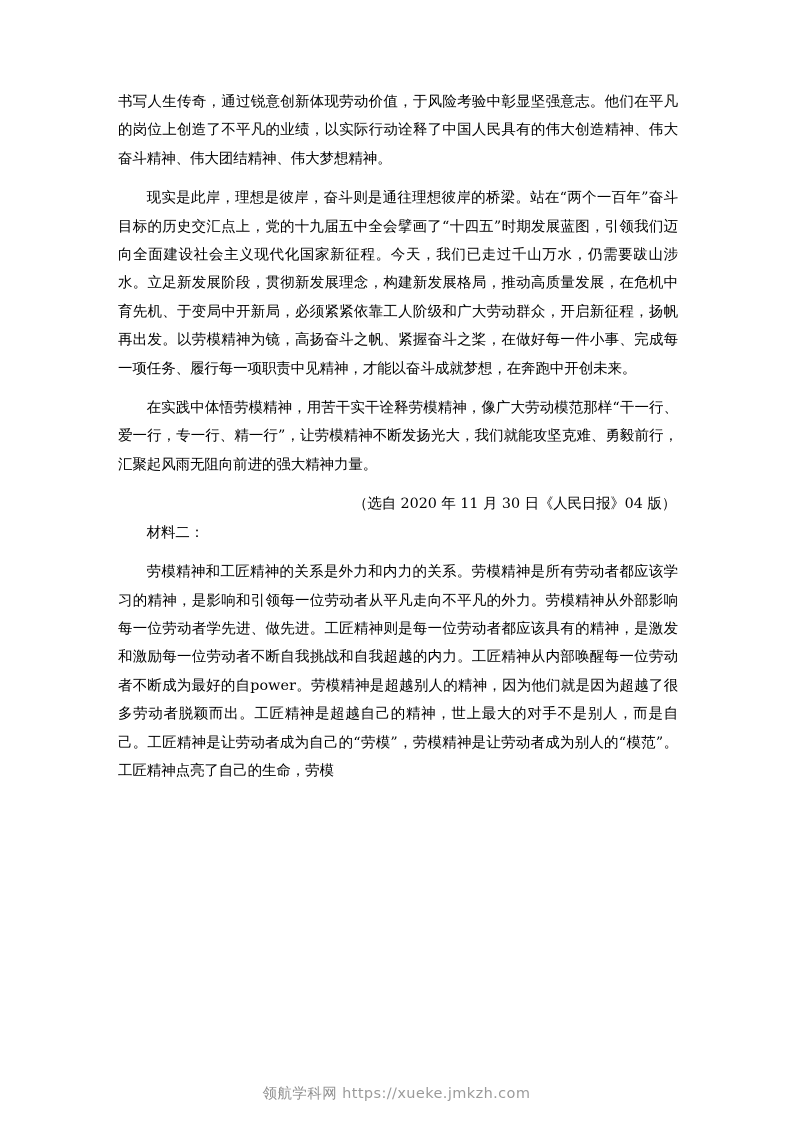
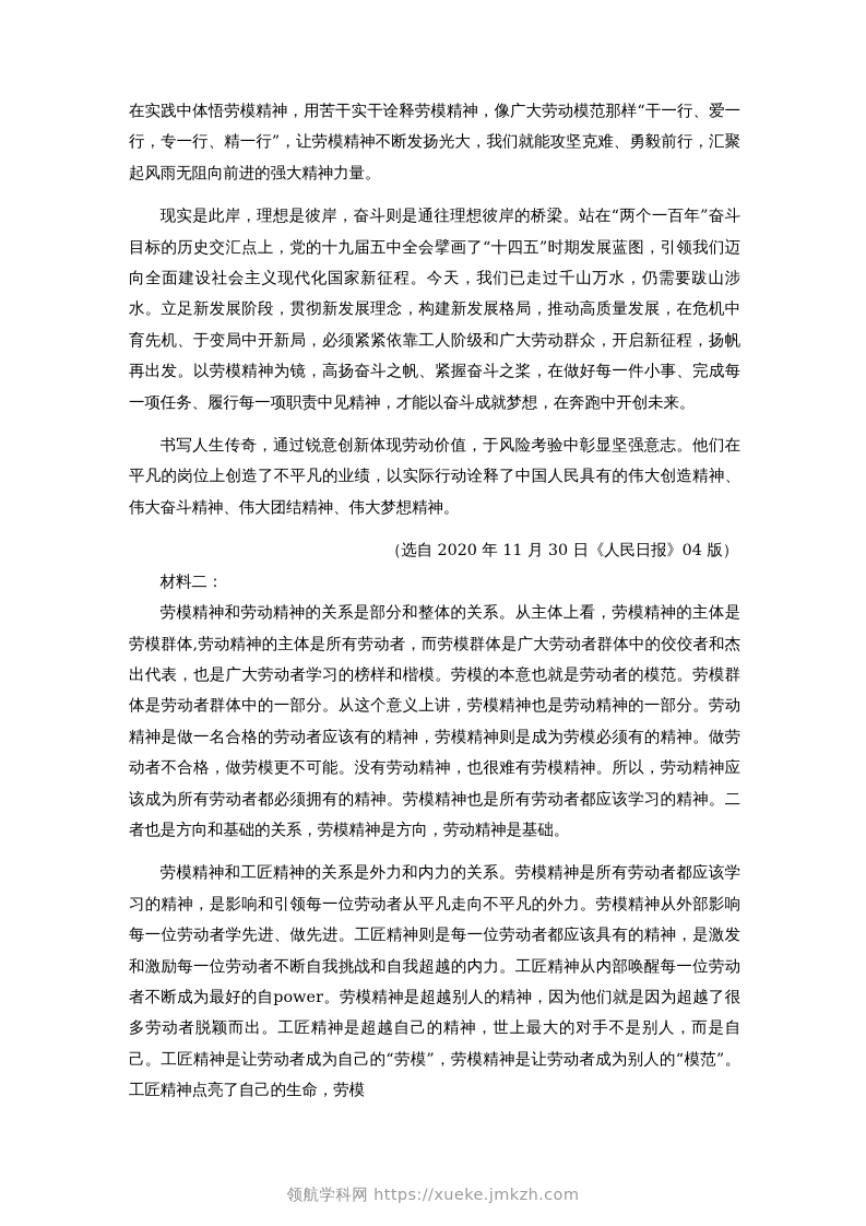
- 书写人生传奇，通过锐意创新体现劳动价值，于风险考验中彰显坚强意志。他们在平凡的岗位上创造了不平凡的业绩，以实际行动诠释了中国人民具有的伟大创造精神、伟大奋斗精神、伟大团结精神、伟大梦想精神。
+ 在实践中体悟劳模精神，用苦干实干诠释劳模精神，像广大劳动模范那样“干一行、爱一行，专一行、精一行”，让劳模精神不断发扬光大，我们就能攻坚克难、勇毅前行，汇聚起风雨无阻向前进的强大精神力量。
  现实是此岸，理想是彼岸，奋斗则是通往理想彼岸的桥梁。站在“两个一百年”奋斗目标的历史交汇点上，党的十九届五中全会擘画了“十四五”时期发展蓝图，引领我们迈向全面建设社会主义现代化国家新征程。今天，我们已走过千山万水，仍需要跋山涉水。立足新发展阶段，贯彻新发展理念，构建新发展格局，推动高质量发展，在危机中育先机、于变局中开新局，必须紧紧依靠工人阶级和广大劳动群众，开启新征程，扬帆再出发。以劳模精神为镜，高扬奋斗之帆、紧握奋斗之桨，在做好每一件小事、完成每一项任务、履行每一项职责中见精神，才能以奋斗成就梦想，在奔跑中开创未来。
- 在实践中体悟劳模精神，用苦干实干诠释劳模精神，像广大劳动模范那样“干一行、爱一行，专一行、精一行”，让劳模精神不断发扬光大，我们就能攻坚克难、勇毅前行，汇聚起风雨无阻向前进的强大精神力量。
+ 书写人生传奇，通过锐意创新体现劳动价值，于风险考验中彰显坚强意志。他们在平凡的岗位上创造了不平凡的业绩，以实际行动诠释了中国人民具有的伟大创造精神、伟大奋斗精神、伟大团结精神、伟大梦想精神。
  （选自 2020 年 11 月 30 日《人民日报》04 版）
  材料二：
+ 劳模精神和劳动精神的关系是部分和整体的关系。从主体上看，劳模精神的主体是劳模群体,劳动精神的主体是所有劳动者，而劳模群体是广大劳动者群体中的佼佼者和杰出代表，也是广大劳动者学习的榜样和楷模。劳模的本意也就是劳动者的模范。劳模群体是劳动者群体中的一部分。从这个意义上讲，劳模精神也是劳动精神的一部分。劳动精神是做一名合格的劳动者应该有的精神，劳模精神则是成为劳模必须有的精神。做劳动者不合格，做劳模更不可能。没有劳动精神，也很难有劳模精神。所以，劳动精神应该成为所有劳动者都必须拥有的精神。劳模精神也是所有劳动者都应该学习的精神。二者也是方向和基础的关系，劳模精神是方向，劳动精神是基础。
  劳模精神和工匠精神的关系是外力和内力的关系。劳模精神是所有劳动者都应该学习的精神，是影响和引领每一位劳动者从平凡走向不平凡的外力。劳模精神从外部影响每一位劳动者学先进、做先进。工匠精神则是每一位劳动者都应该具有的精神，是激发和激励每一位劳动者不断自我挑战和自我超越的内力。工匠精神从内部唤醒每一位劳动者不断成为最好的自power。劳模精神是超越别人的精神，因为他们就是因为超越了很多劳动者脱颖而出。工匠精神是超越自己的精神，世上最大的对手不是别人，而是自己。工匠精神是让劳动者成为自己的“劳模”，劳模精神是让劳动者成为别人的“模范”。工匠精神点亮了自己的生命，劳模
  领航学科网 https://xueke.jmkzh.com
